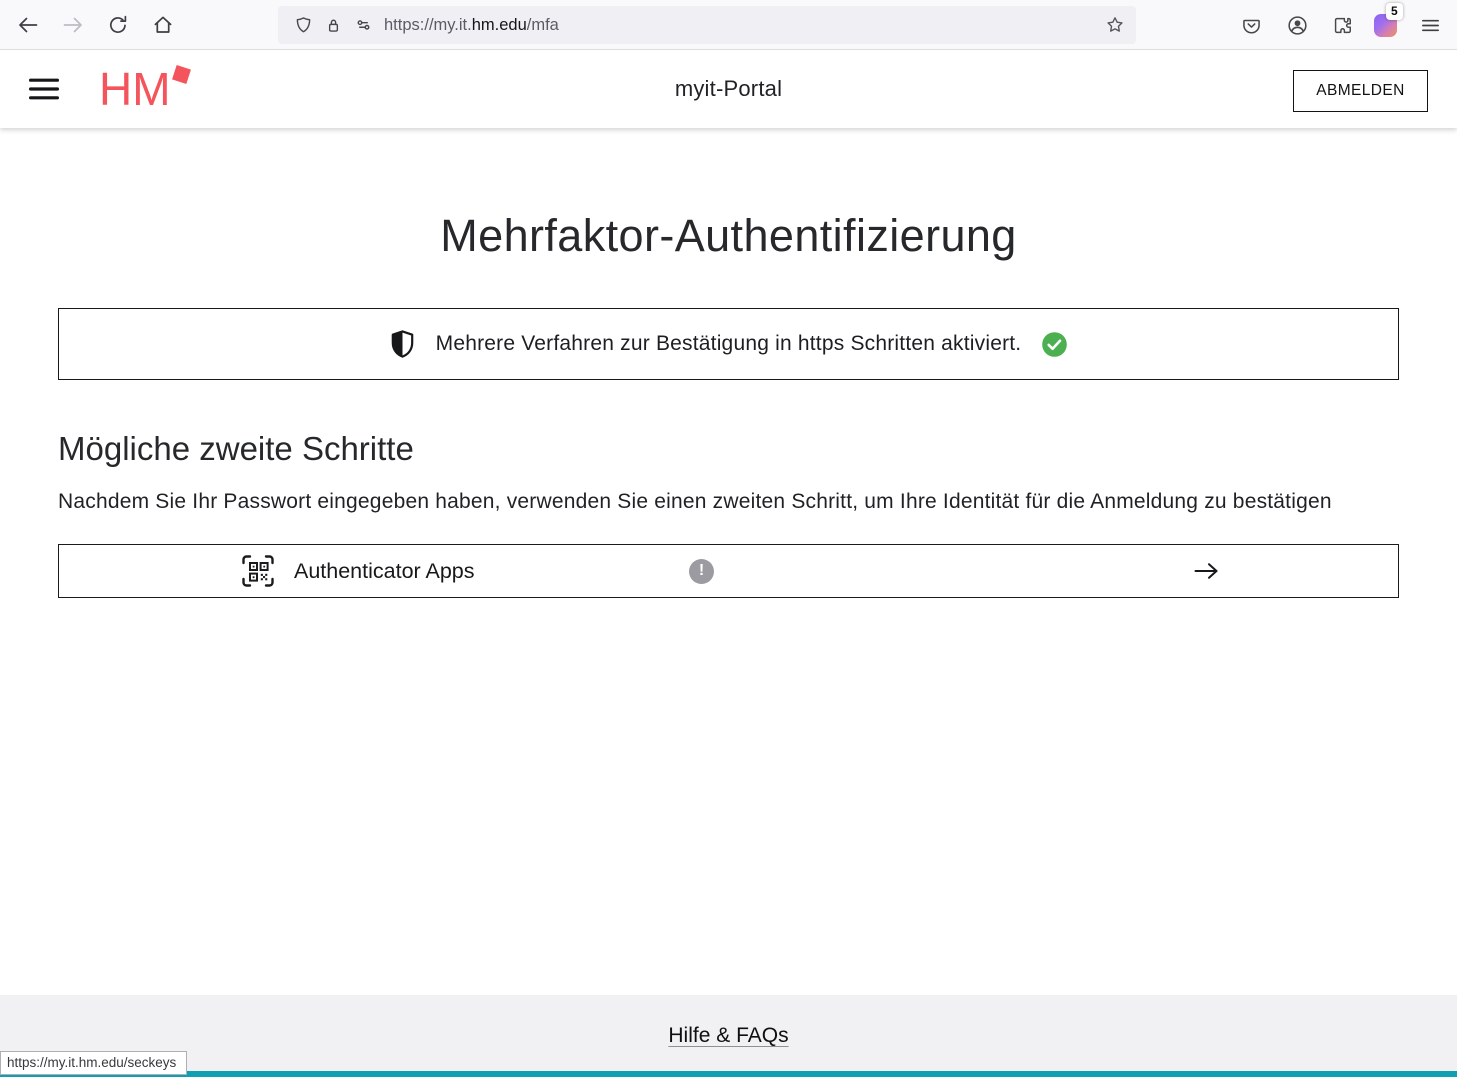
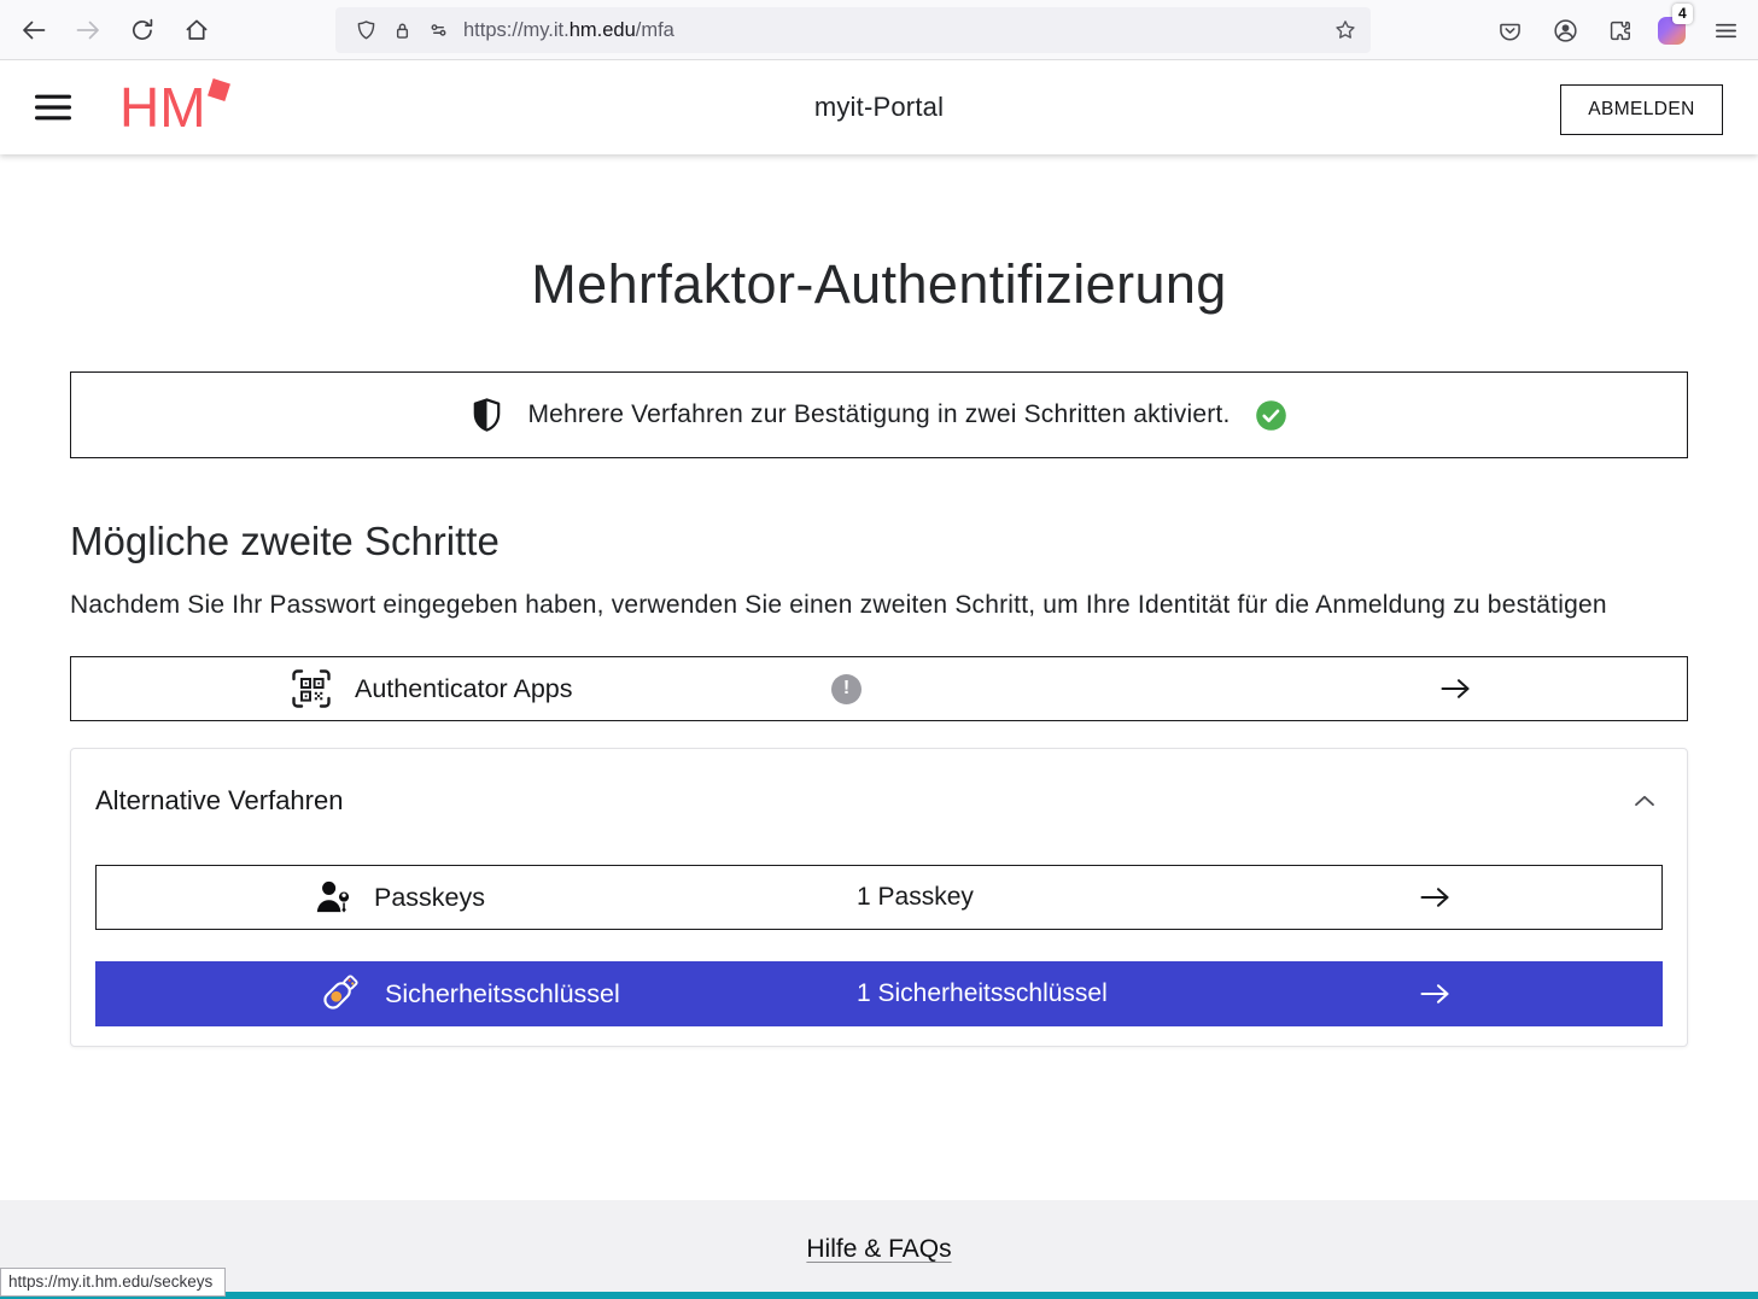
  https://my.it.hm.edu/mfa
- 5
+ 4
  HM
  myit-Portal
  ABMELDEN
  Mehrfaktor-Authentifizierung
- Mehrere Verfahren zur Bestätigung in https Schritten aktiviert.
+ Mehrere Verfahren zur Bestätigung in zwei Schritten aktiviert.
  Mögliche zweite Schritte
  Nachdem Sie Ihr Passwort eingegeben haben, verwenden Sie einen zweiten Schritt, um Ihre Identität für die Anmeldung zu bestätigen
  Authenticator Apps
+ Alternative Verfahren
+ Passkeys
+ 1 Passkey
+ Sicherheitsschlüssel
+ 1 Sicherheitsschlüssel
  Hilfe & FAQs
  https://my.it.hm.edu/seckeys
